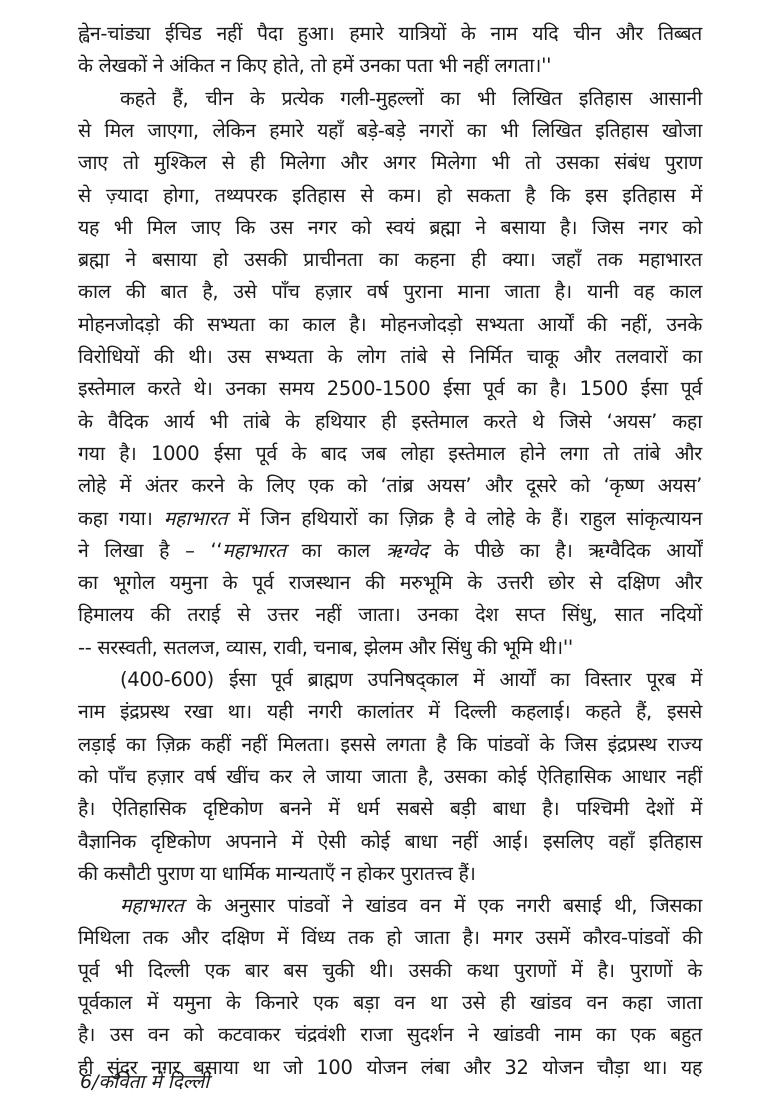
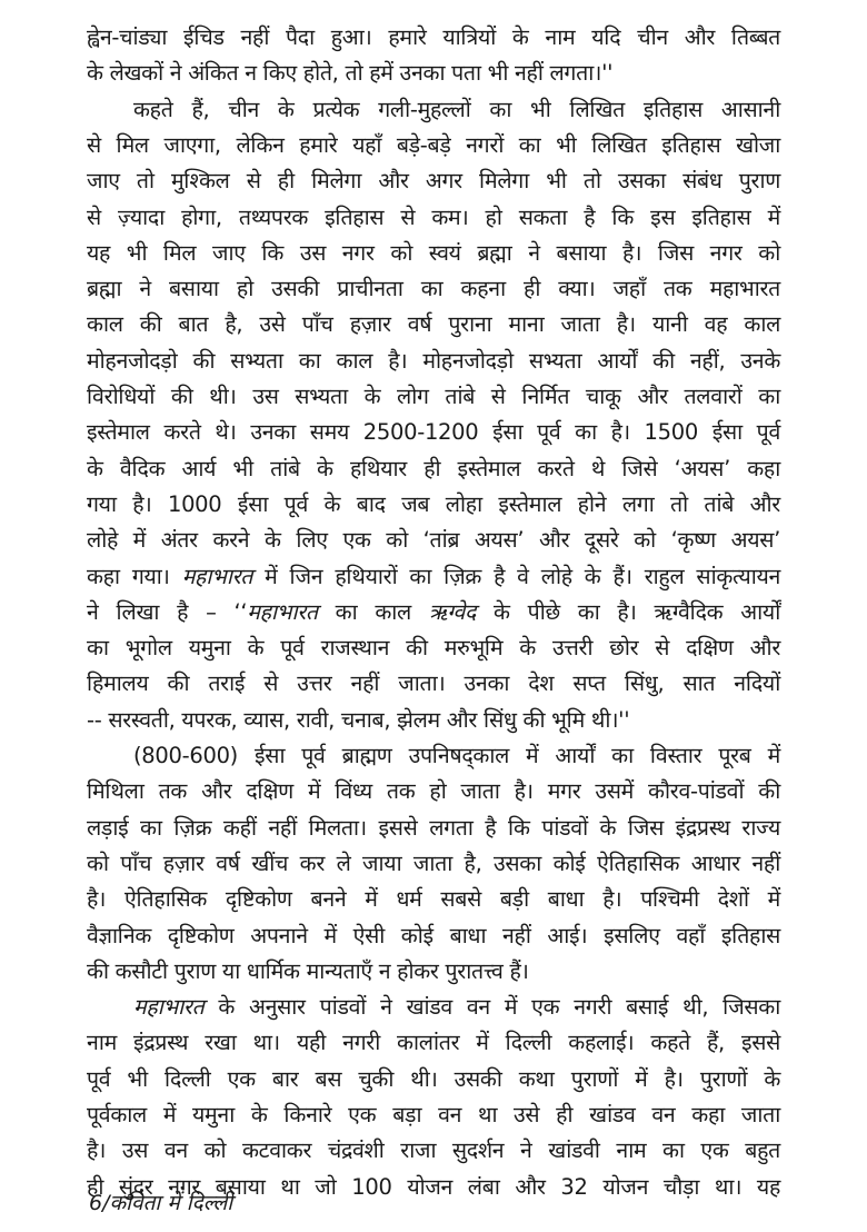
  ह्वेन-चांड्या ईचिड नहीं पैदा हुआ। हमारे यात्रियों के नाम यदि चीन और तिब्बत
  के लेखकों ने अंकित न किए होते, तो हमें उनका पता भी नहीं लगता।''
  कहते हैं, चीन के प्रत्येक गली-मुहल्लों का भी लिखित इतिहास आसानी
  से मिल जाएगा, लेकिन हमारे यहाँ बड़े-बड़े नगरों का भी लिखित इतिहास खोजा
  जाए तो मुश्किल से ही मिलेगा और अगर मिलेगा भी तो उसका संबंध पुराण
  से ज़्यादा होगा, तथ्यपरक इतिहास से कम। हो सकता है कि इस इतिहास में
  यह भी मिल जाए कि उस नगर को स्वयं ब्रह्मा ने बसाया है। जिस नगर को
  ब्रह्मा ने बसाया हो उसकी प्राचीनता का कहना ही क्या। जहाँ तक महाभारत
  काल की बात है, उसे पाँच हज़ार वर्ष पुराना माना जाता है। यानी वह काल
  मोहनजोदड़ो की सभ्यता का काल है। मोहनजोदड़ो सभ्यता आर्यों की नहीं, उनके
  विरोधियों की थी। उस सभ्यता के लोग तांबे से निर्मित चाकू और तलवारों का
- इस्तेमाल करते थे। उनका समय 2500-1500 ईसा पूर्व का है। 1500 ईसा पूर्व
+ इस्तेमाल करते थे। उनका समय 2500-1200 ईसा पूर्व का है। 1500 ईसा पूर्व
  के वैदिक आर्य भी तांबे के हथियार ही इस्तेमाल करते थे जिसे ‘अयस’ कहा
  गया है। 1000 ईसा पूर्व के बाद जब लोहा इस्तेमाल होने लगा तो तांबे और
  लोहे में अंतर करने के लिए एक को ‘तांब्र अयस’ और दूसरे को ‘कृष्ण अयस’
  कहा गया। महाभारत में जिन हथियारों का ज़िक्र है वे लोहे के हैं। राहुल सांकृत्यायन
  ने लिखा है – ‘‘महाभारत का काल ऋग्वेद के पीछे का है। ऋग्वैदिक आर्यों
  का भूगोल यमुना के पूर्व राजस्थान की मरुभूमि के उत्तरी छोर से दक्षिण और
  हिमालय की तराई से उत्तर नहीं जाता। उनका देश सप्त सिंधु, सात नदियों
- -- सरस्वती, सतलज, व्यास, रावी, चनाब, झेलम और सिंधु की भूमि थी।''
+ -- सरस्वती, यपरक, व्यास, रावी, चनाब, झेलम और सिंधु की भूमि थी।''
- (400-600) ईसा पूर्व ब्राह्मण उपनिषद्काल में आर्यों का विस्तार पूरब में
+ (800-600) ईसा पूर्व ब्राह्मण उपनिषद्काल में आर्यों का विस्तार पूरब में
- नाम इंद्रप्रस्थ रखा था। यही नगरी कालांतर में दिल्ली कहलाई। कहते हैं, इससे
+ मिथिला तक और दक्षिण में विंध्य तक हो जाता है। मगर उसमें कौरव-पांडवों की
  लड़ाई का ज़िक्र कहीं नहीं मिलता। इससे लगता है कि पांडवों के जिस इंद्रप्रस्थ राज्य
  को पाँच हज़ार वर्ष खींच कर ले जाया जाता है, उसका कोई ऐतिहासिक आधार नहीं
  है। ऐतिहासिक दृष्टिकोण बनने में धर्म सबसे बड़ी बाधा है। पश्चिमी देशों में
  वैज्ञानिक दृष्टिकोण अपनाने में ऐसी कोई बाधा नहीं आई। इसलिए वहाँ इतिहास
  की कसौटी पुराण या धार्मिक मान्यताएँ न होकर पुरातत्त्व हैं।
  महाभारत के अनुसार पांडवों ने खांडव वन में एक नगरी बसाई थी, जिसका
- मिथिला तक और दक्षिण में विंध्य तक हो जाता है। मगर उसमें कौरव-पांडवों की
+ नाम इंद्रप्रस्थ रखा था। यही नगरी कालांतर में दिल्ली कहलाई। कहते हैं, इससे
  पूर्व भी दिल्ली एक बार बस चुकी थी। उसकी कथा पुराणों में है। पुराणों के
  पूर्वकाल में यमुना के किनारे एक बड़ा वन था उसे ही खांडव वन कहा जाता
  है। उस वन को कटवाकर चंद्रवंशी राजा सुदर्शन ने खांडवी नाम का एक बहुत
  ही सुंदर नगर बसाया था जो 100 योजन लंबा और 32 योजन चौड़ा था। यह
  6/कविता में दिल्ली
